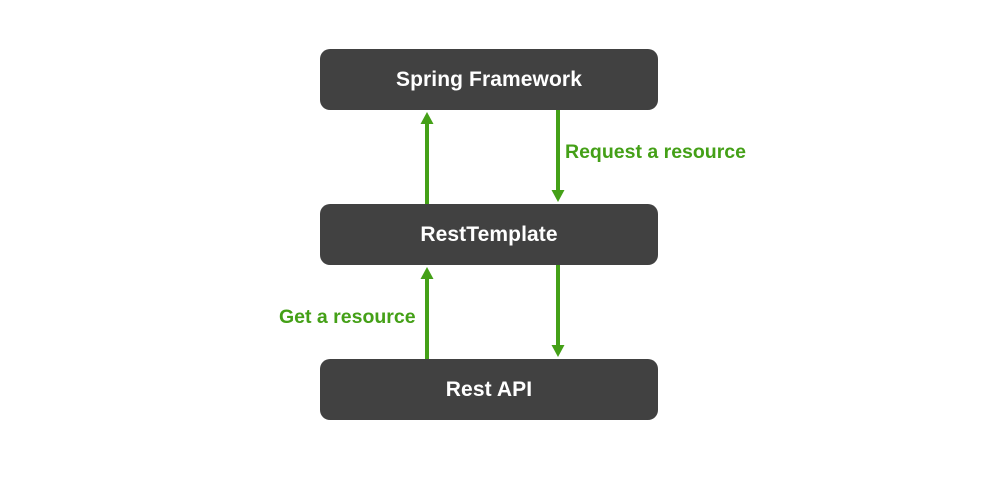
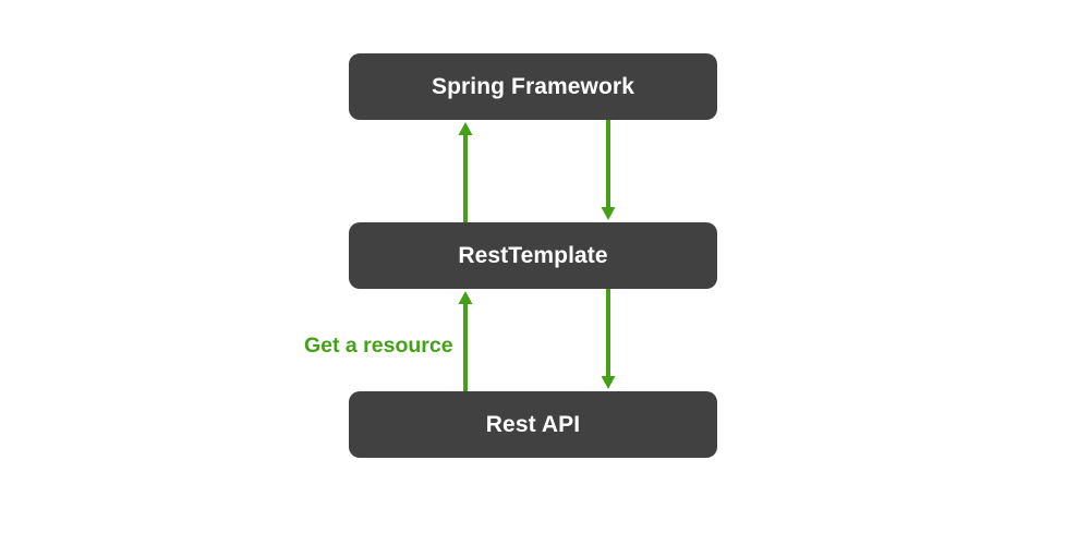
  Spring Framework
  RestTemplate
  Rest API
- Request a resource
  Get a resource
